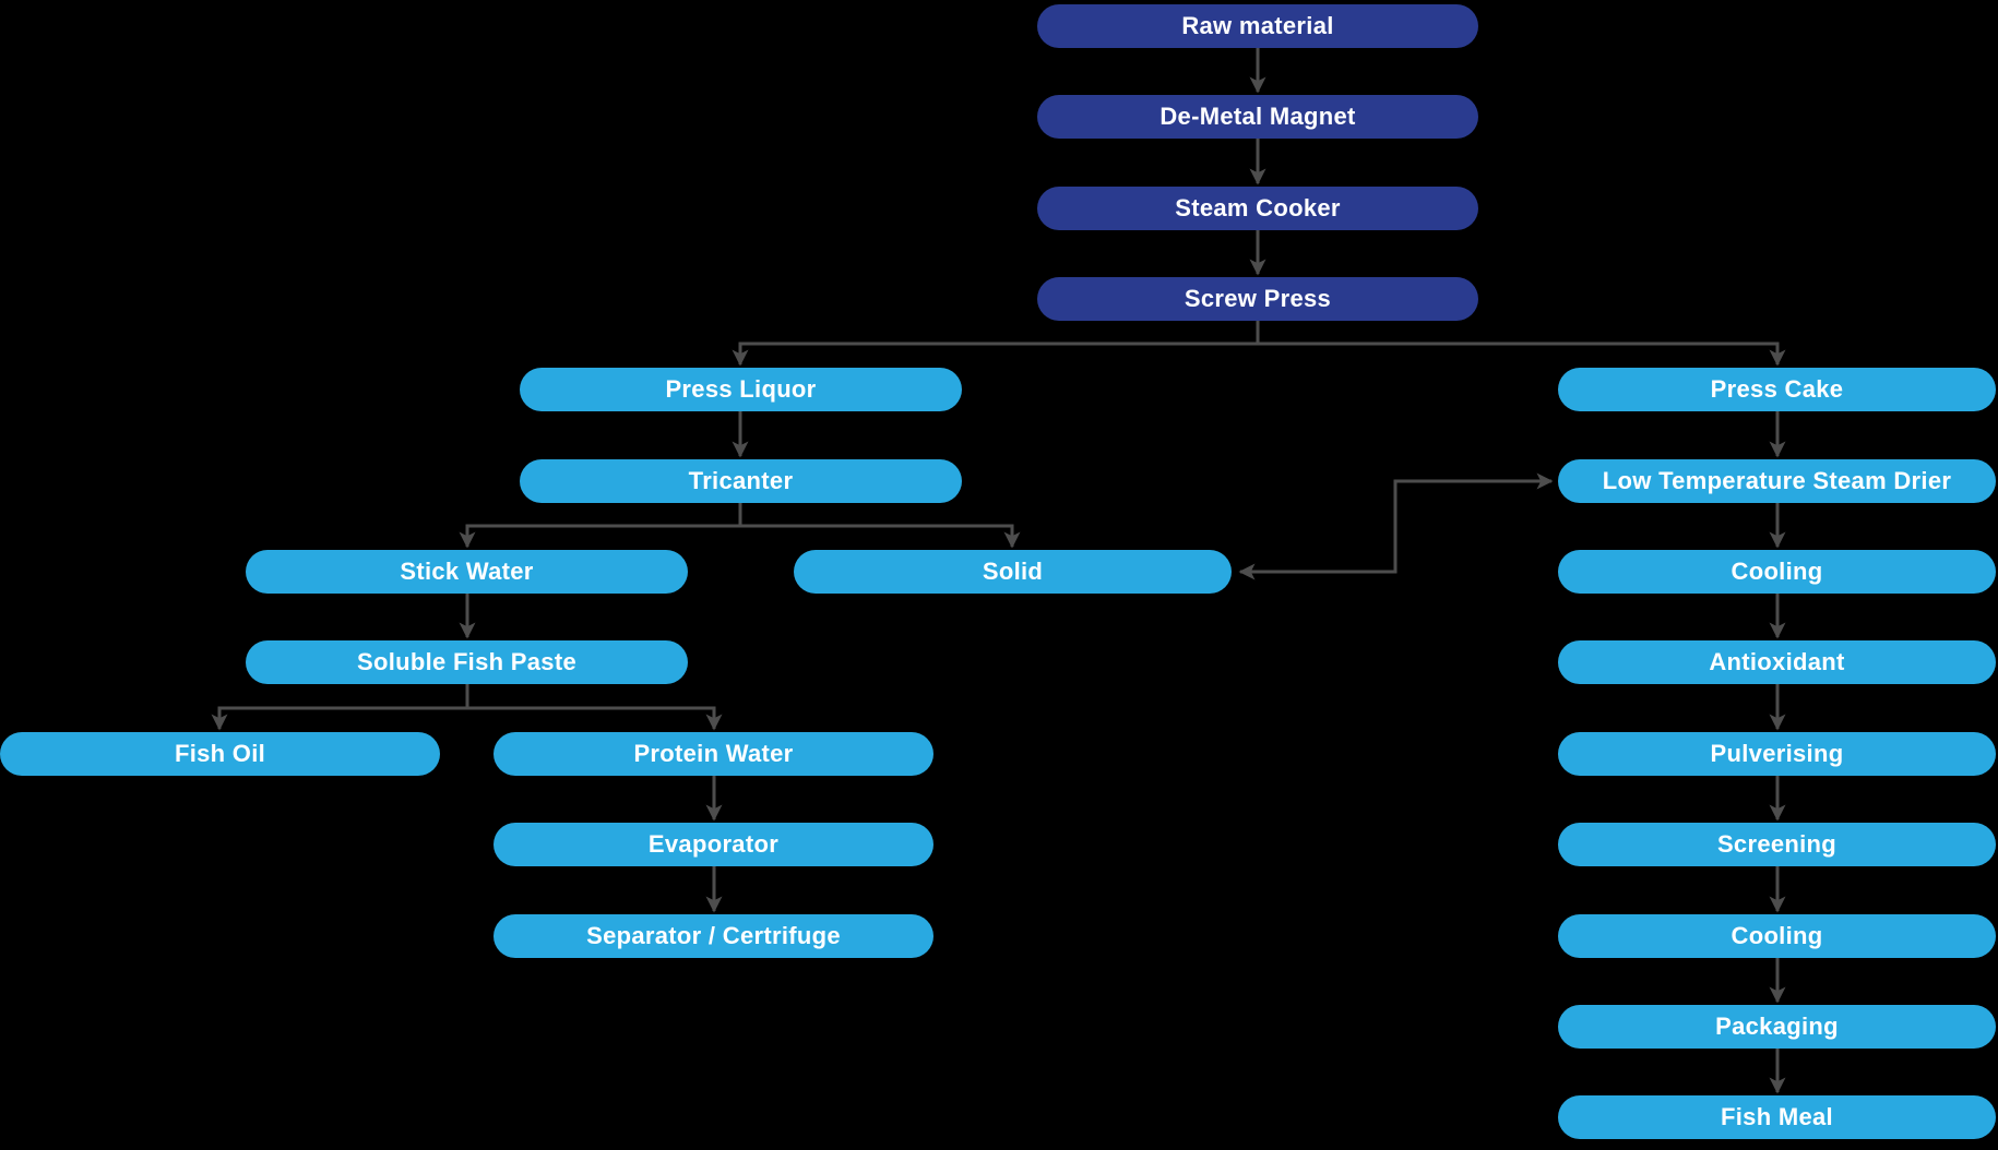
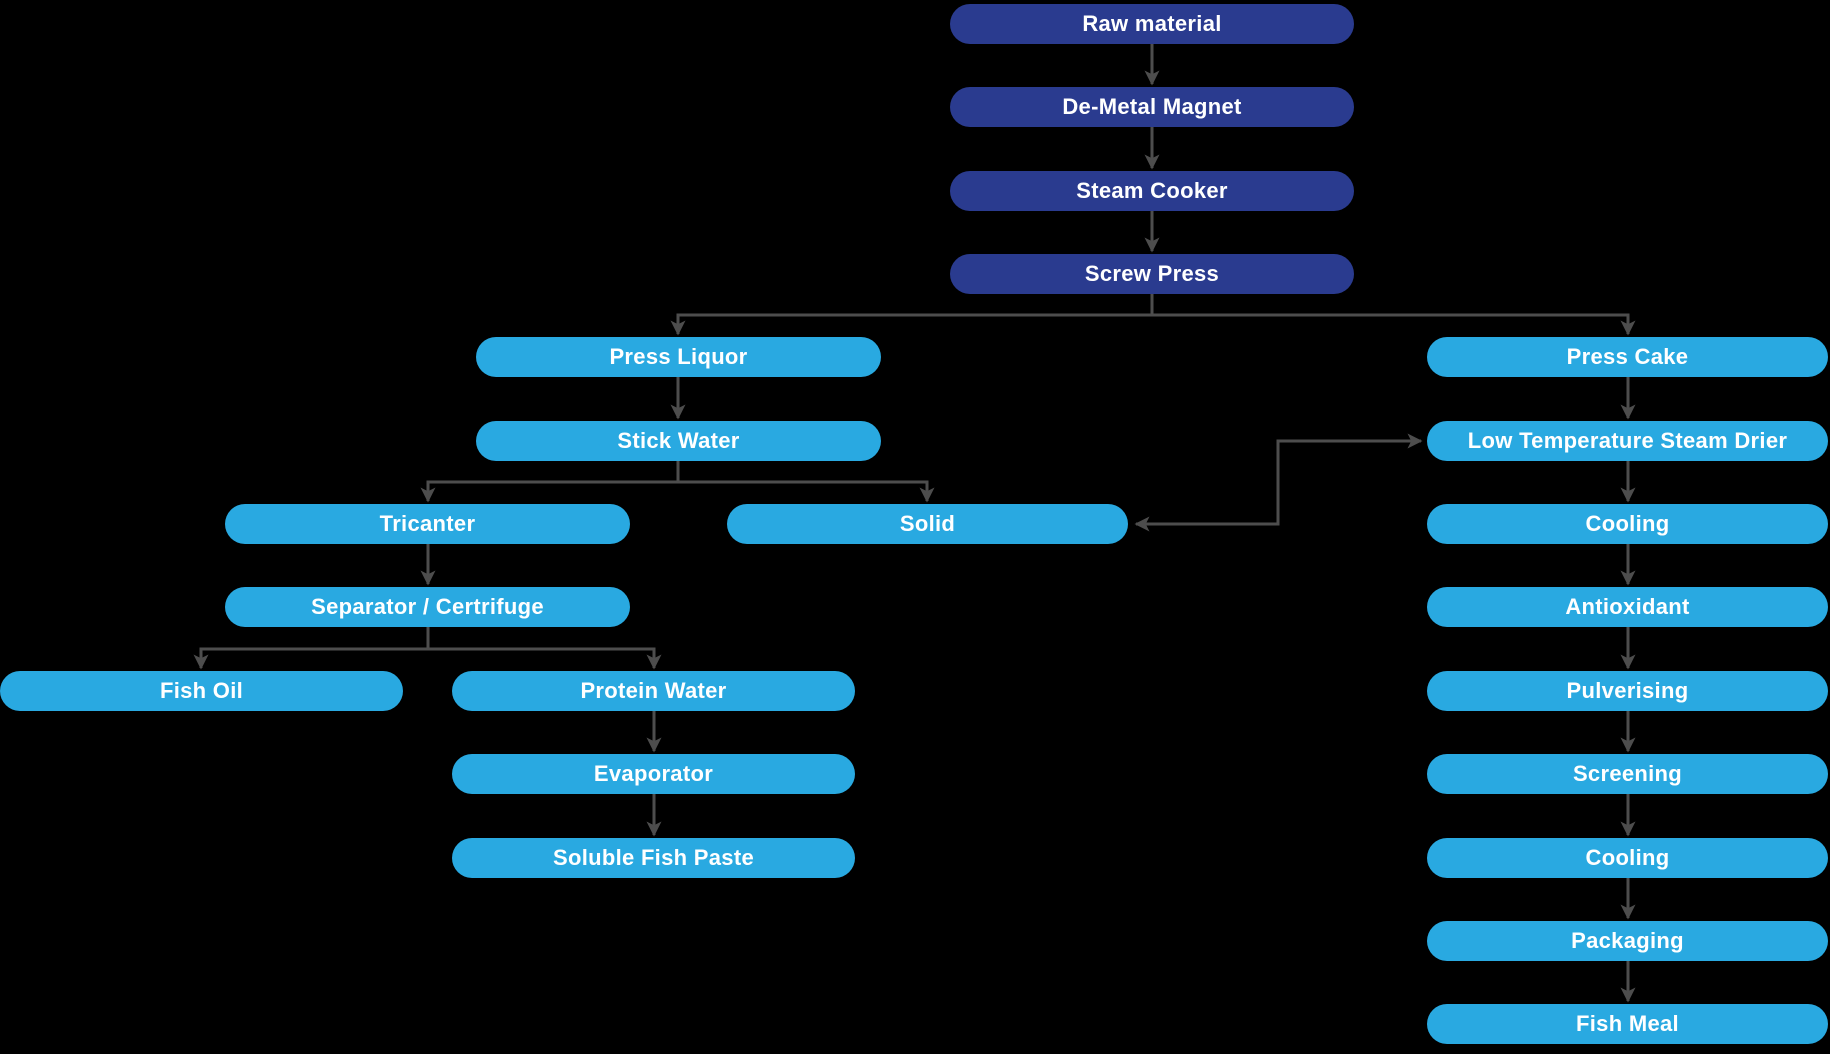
  Raw material
  De-Metal Magnet
  Steam Cooker
  Screw Press
  Press Liquor
  Press Cake
- Tricanter
+ Stick Water
  Low Temperature Steam Drier
- Stick Water
+ Tricanter
  Solid
  Cooling
- Soluble Fish Paste
+ Separator / Certrifuge
  Antioxidant
  Fish Oil
  Protein Water
  Pulverising
  Evaporator
  Screening
- Separator / Certrifuge
+ Soluble Fish Paste
  Cooling
  Packaging
  Fish Meal
